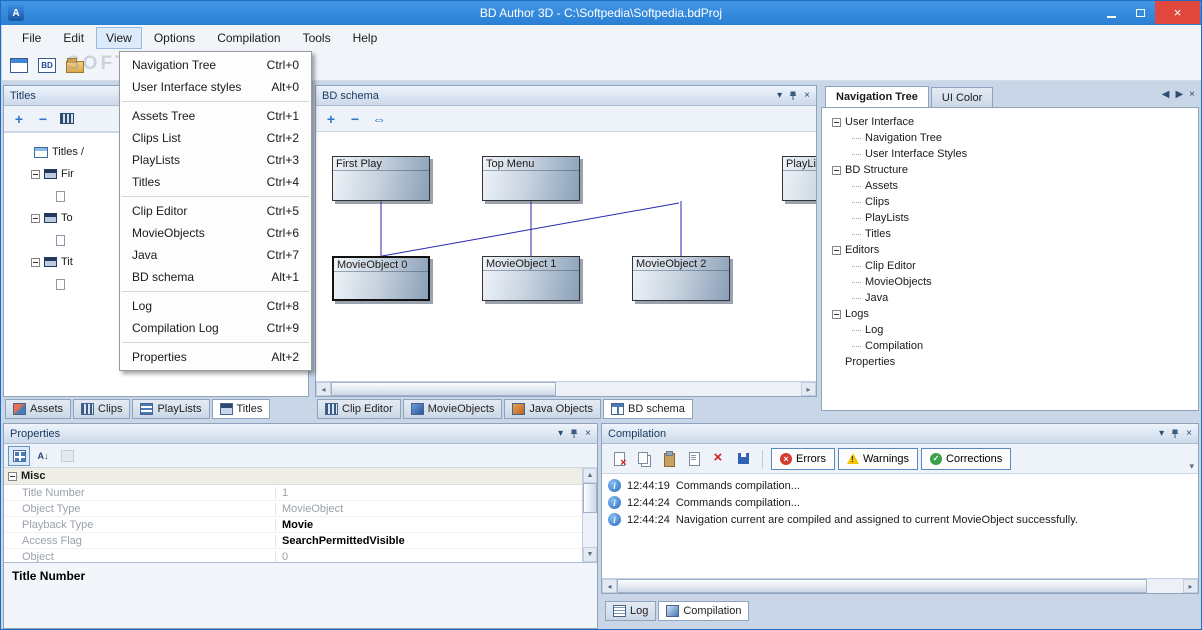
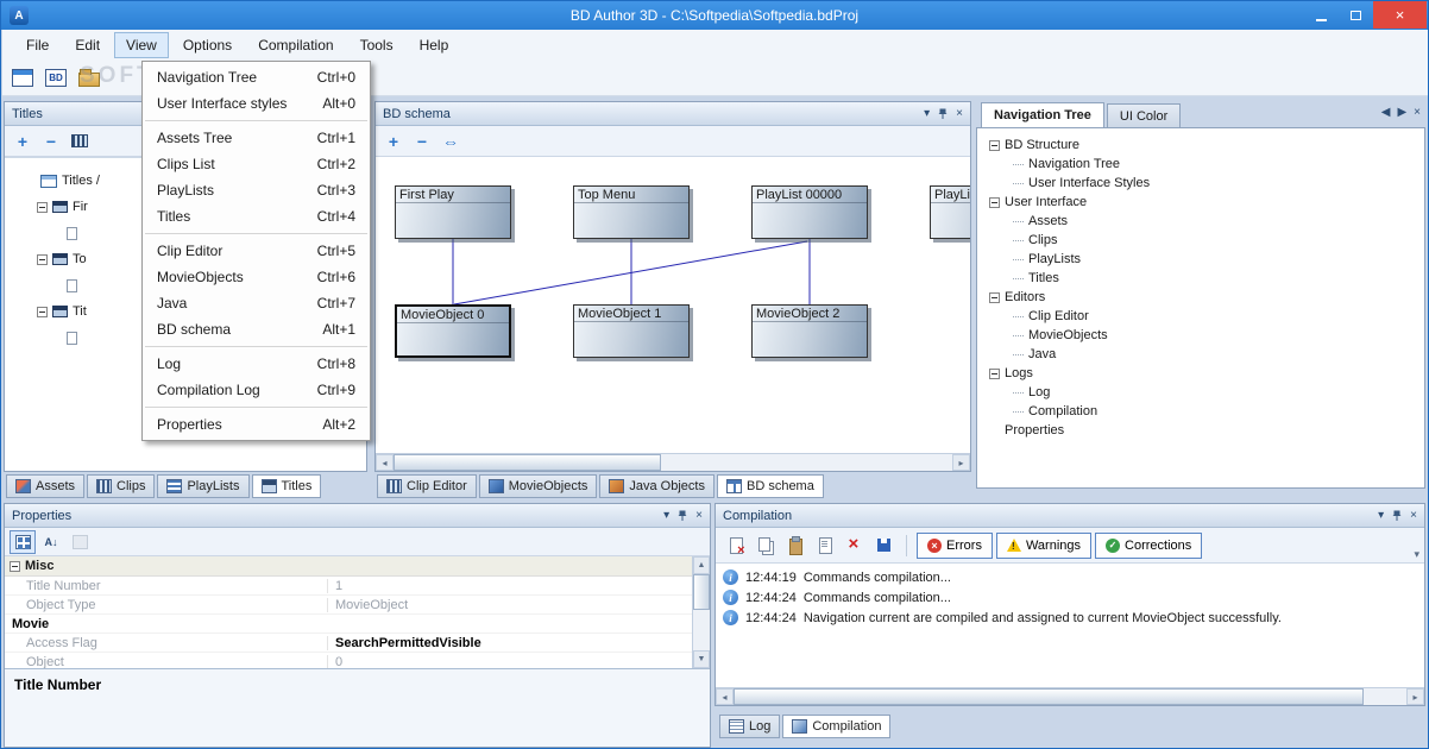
  A
  BD Author 3D - C:\Softpedia\Softpedia.bdProj
  ×
  File
  Edit
  View
  Options
  Compilation
  Tools
  Help
  BD
  Titles
  +
  −
  Titles /
  Fir
  To
  Tit
  Assets
  Clips
  PlayLists
  Titles
  BD schema
  ▾
  ×
  +
  −
  ⇔
  First Play
  Top Menu
+ PlayList 00000
  PlayLi
  MovieObject 0
  MovieObject 1
  MovieObject 2
  ◂
  ▸
  Clip Editor
  MovieObjects
  Java Objects
  BD schema
  Navigation Tree
  UI Color
  ◀
  ▶
  ×
- User Interface
+ BD Structure
  Navigation Tree
  User Interface Styles
- BD Structure
+ User Interface
  Assets
  Clips
  PlayLists
  Titles
  Editors
  Clip Editor
  MovieObjects
  Java
  Logs
  Log
  Compilation
  Properties
  Properties
  ▾
  ×
  Misc
  Title Number
  1
  Object Type
  MovieObject
- Playback Type
  Movie
  Access Flag
  SearchPermittedVisible
  Object
  0
  Title Number
  Compilation
  ▾
  ×
  Errors
  Warnings
  Corrections
  ▾
  12:44:19
  Commands compilation...
  12:44:24
  Commands compilation...
  12:44:24
  Navigation current are compiled and assigned to current MovieObject successfully.
  ◂
  ▸
  Log
  Compilation
  Navigation Tree
  Ctrl+0
  User Interface styles
  Alt+0
  Assets Tree
  Ctrl+1
  Clips List
  Ctrl+2
  PlayLists
  Ctrl+3
  Titles
  Ctrl+4
  Clip Editor
  Ctrl+5
  MovieObjects
  Ctrl+6
  Java
  Ctrl+7
  BD schema
  Alt+1
  Log
  Ctrl+8
  Compilation Log
  Ctrl+9
  Properties
  Alt+2
